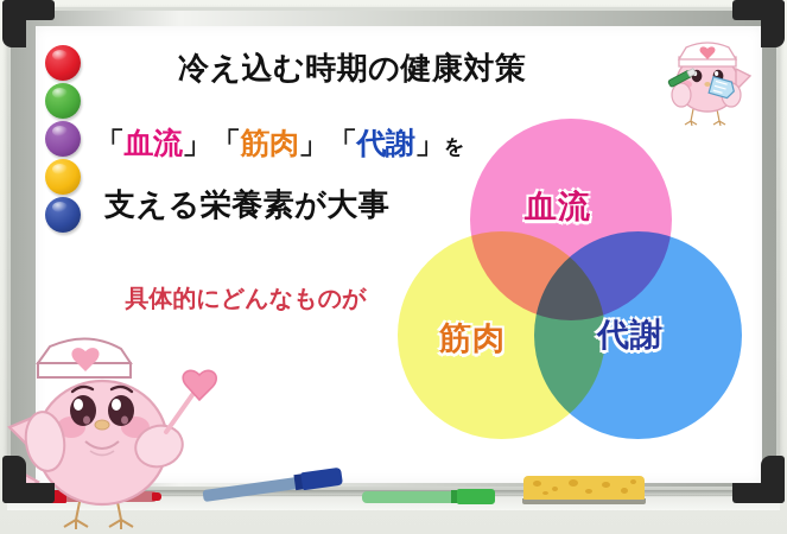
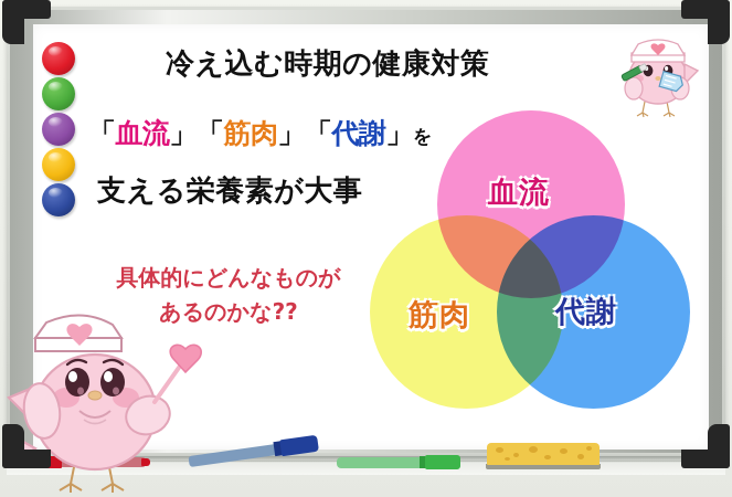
  冷え込む時期の健康対策
  「血流」「筋肉」「代謝」を
  支える栄養素が大事
  具体的にどんなものが
+ あるのかな??
  血流
  筋肉
  代謝
